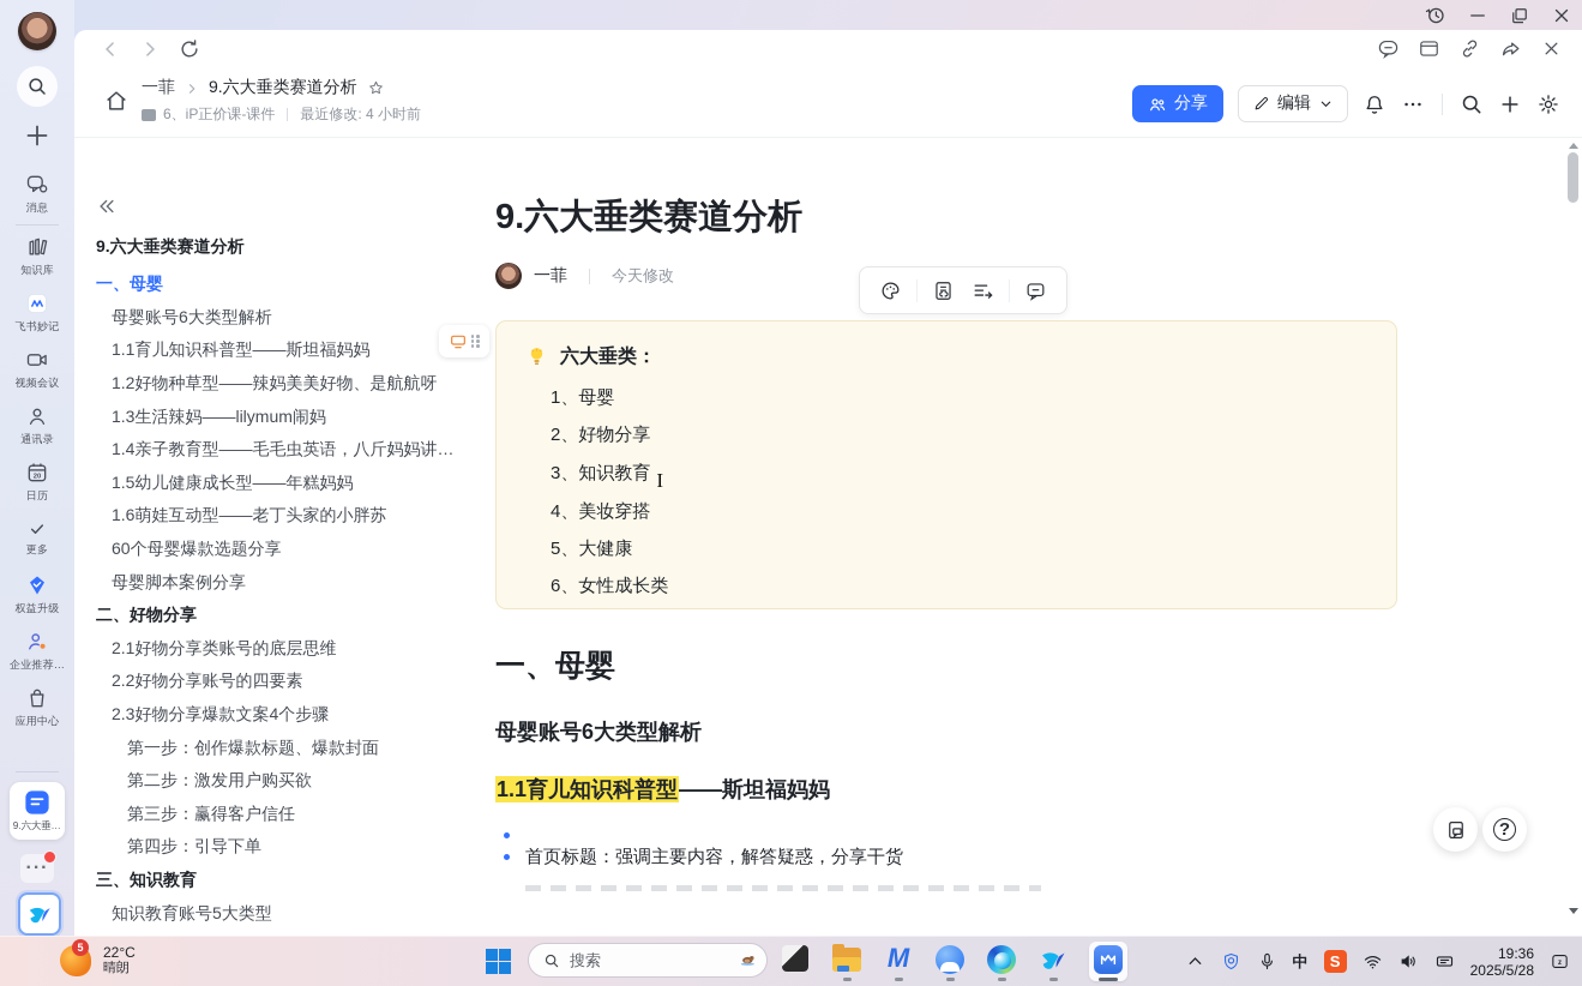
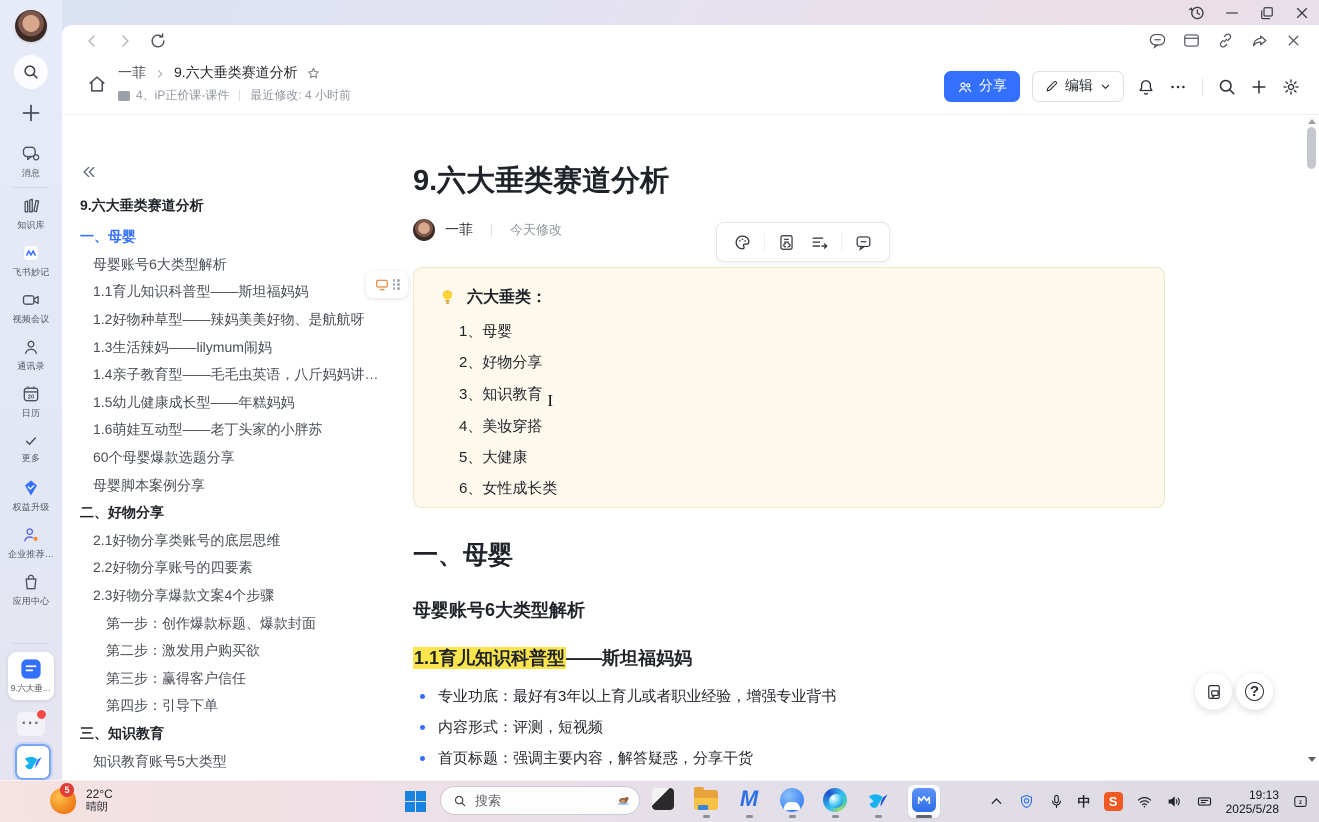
  消息
  知识库
  飞书妙记
  视频会议
  通讯录
  日历
  更多
  权益升级
  企业推荐…
  应用中心
  9.六大垂…
  ···
  一菲
  9.六大垂类赛道分析
- 6、iP正价课-课件
+ 4、iP正价课-课件
  最近修改: 4 小时前
  分享
  编辑
  9.六大垂类赛道分析
  一、母婴
  母婴账号6大类型解析
  1.1育儿知识科普型——斯坦福妈妈
  1.2好物种草型——辣妈美美好物、是航航呀
  1.3生活辣妈——lilymum闹妈
  1.4亲子教育型——毛毛虫英语，八斤妈妈讲…
  1.5幼儿健康成长型——年糕妈妈
  1.6萌娃互动型——老丁头家的小胖苏
  60个母婴爆款选题分享
  母婴脚本案例分享
  二、好物分享
  2.1好物分享类账号的底层思维
  2.2好物分享账号的四要素
  2.3好物分享爆款文案4个步骤
  第一步：创作爆款标题、爆款封面
  第二步：激发用户购买欲
  第三步：赢得客户信任
  第四步：引导下单
  三、知识教育
  知识教育账号5大类型
  9.六大垂类赛道分析
  一菲
  今天修改
  六大垂类：
  1、母婴
  2、好物分享
  3、知识教育 I
  4、美妆穿搭
  5、大健康
  6、女性成长类
  一、母婴
  母婴账号6大类型解析
  1.1育儿知识科普型——斯坦福妈妈
+ 专业功底：最好有3年以上育儿或者职业经验，增强专业背书
+ 内容形式：评测，短视频
  首页标题：强调主要内容，解答疑惑，分享干货
  ?
  5
  22°C
  晴朗
  搜索
  M
  中
  S
- 19:36
+ 19:13
  2025/5/28
